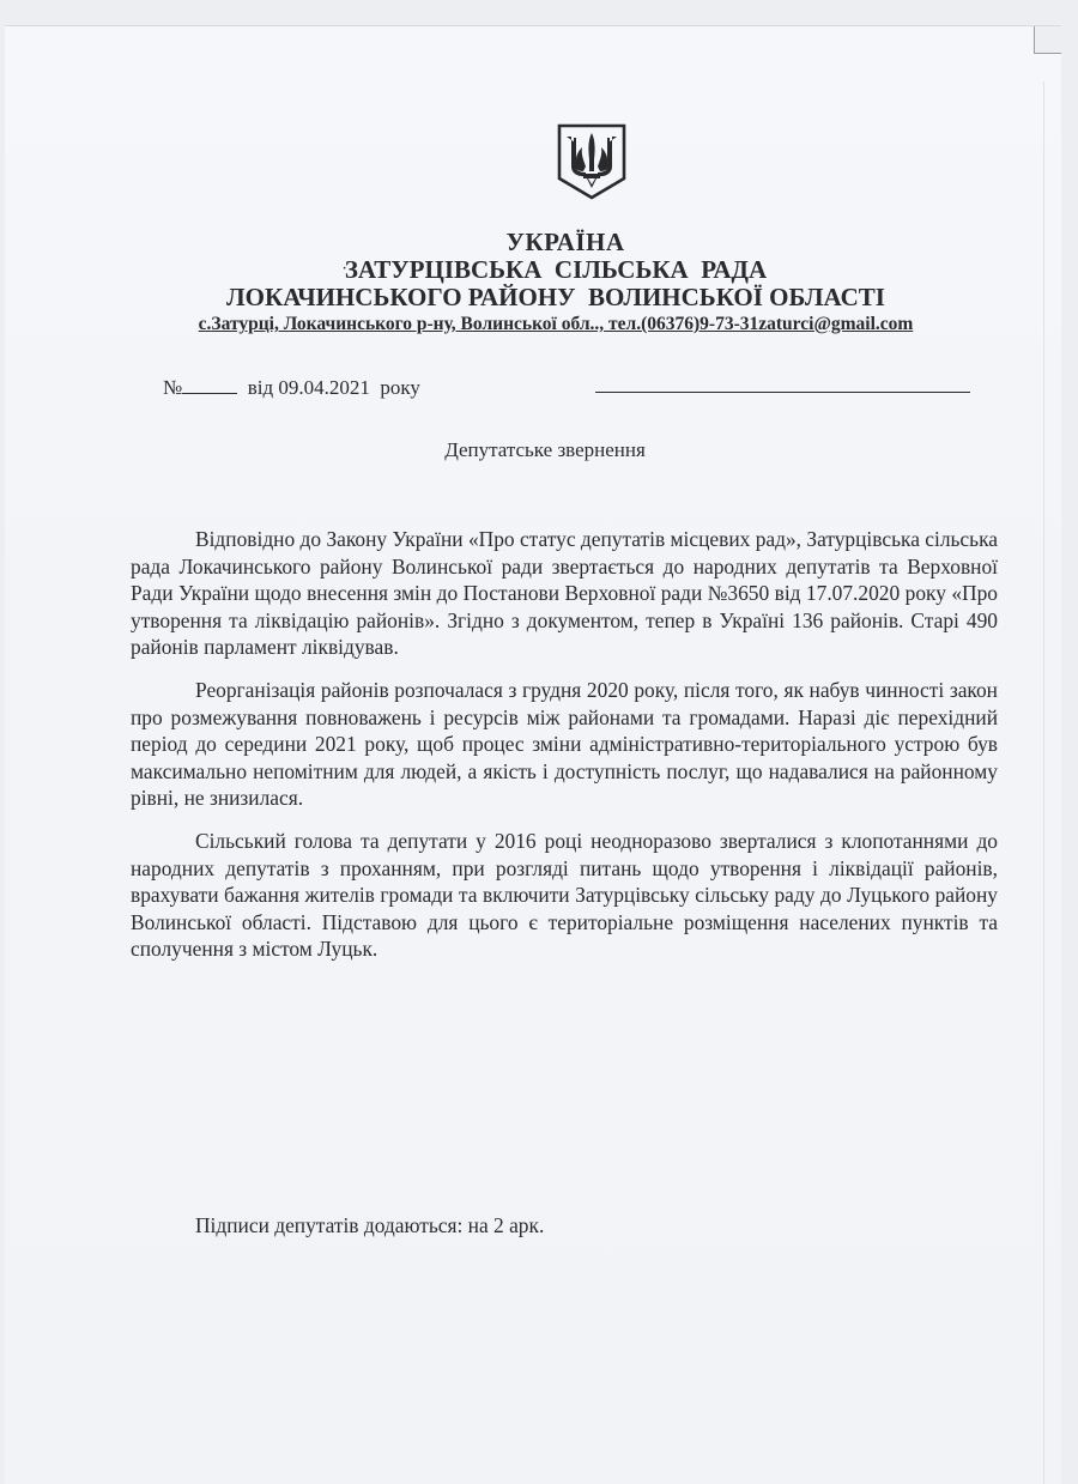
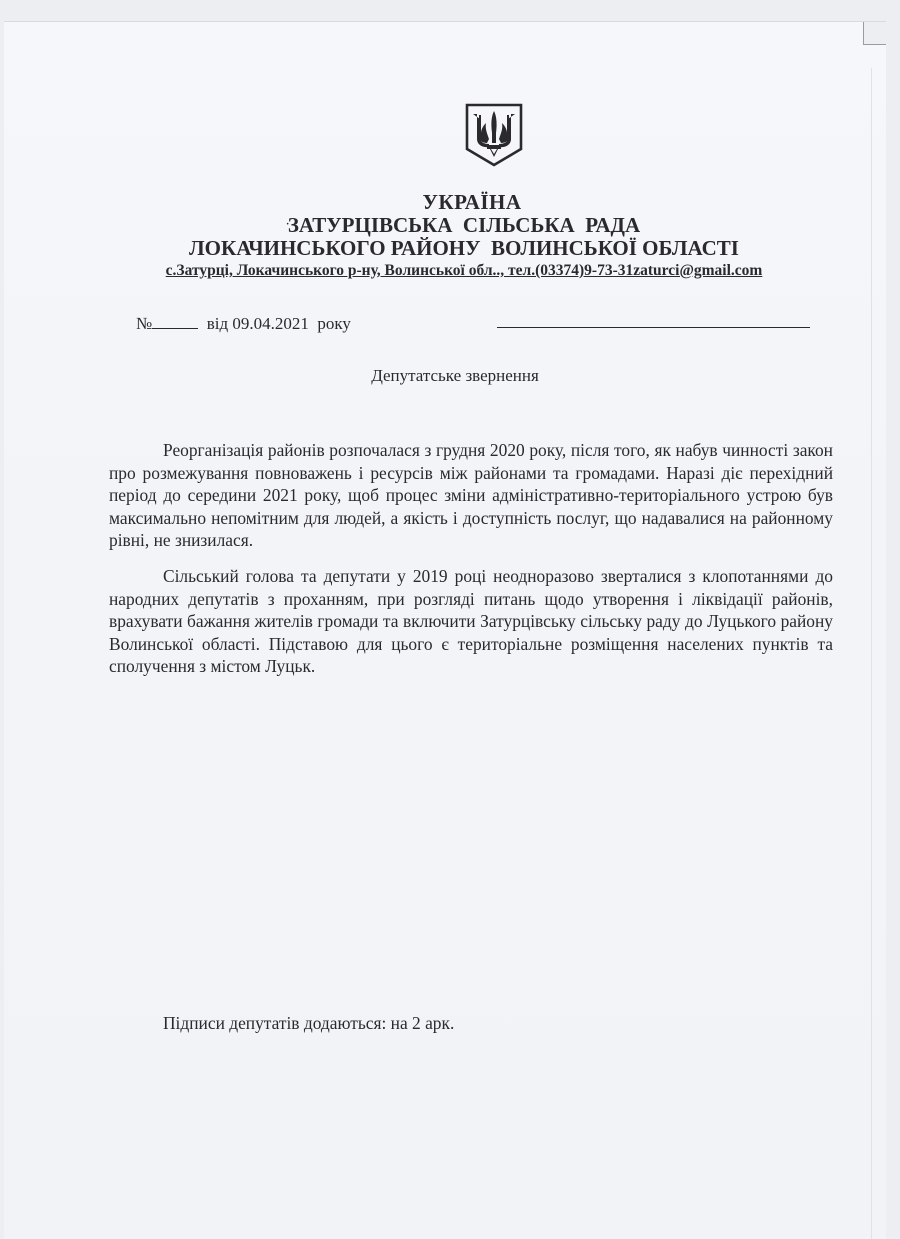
  УКРАЇНА
  ·
  ЗАТУРЦІВСЬКА СІЛЬСЬКА РАДА
  ЛОКАЧИНСЬКОГО РАЙОНУ ВОЛИНСЬКОЇ ОБЛАСТІ
- с.Затурці, Локачинського р-ну, Волинської обл.., тел.(06376)9-73-31zaturci@gmail.com
+ с.Затурці, Локачинського р-ну, Волинської обл.., тел.(03374)9-73-31zaturci@gmail.com
  № від 09.04.2021 року
  Депутатське звернення
- Відповідно до Закону України «Про статус депутатів місцевих рад», Затурцівська сільська рада Локачинського району Волинської ради звертається до народних депутатів та Верховної Ради України щодо внесення змін до Постанови Верховної ради №3650 від 17.07.2020 року «Про утворення та ліквідацію районів». Згідно з документом, тепер в Україні 136 районів. Старі 490 районів парламент ліквідував.
  Реорганізація районів розпочалася з грудня 2020 року, після того, як набув чинності закон про розмежування повноважень і ресурсів між районами та громадами. Наразі діє перехідний період до середини 2021 року, щоб процес зміни адміністративно-територіального устрою був максимально непомітним для людей, а якість і доступність послуг, що надавалися на районному рівні, не знизилася.
- Сільський голова та депутати у 2016 році неодноразово зверталися з клопотаннями до народних депутатів з проханням, при розгляді питань щодо утворення і ліквідації районів, врахувати бажання жителів громади та включити Затурцівську сільську раду до Луцького району Волинської області. Підставою для цього є територіальне розміщення населених пунктів та сполучення з містом Луцьк.
+ Сільський голова та депутати у 2019 році неодноразово зверталися з клопотаннями до народних депутатів з проханням, при розгляді питань щодо утворення і ліквідації районів, врахувати бажання жителів громади та включити Затурцівську сільську раду до Луцького району Волинської області. Підставою для цього є територіальне розміщення населених пунктів та сполучення з містом Луцьк.
  Підписи депутатів додаються: на 2 арк.
